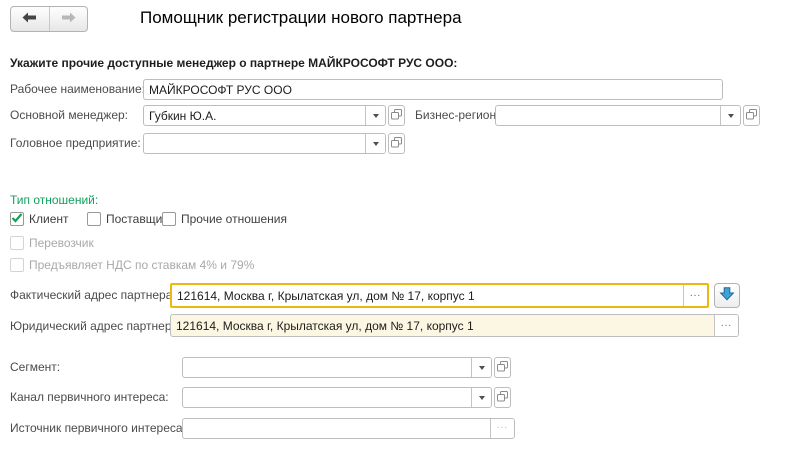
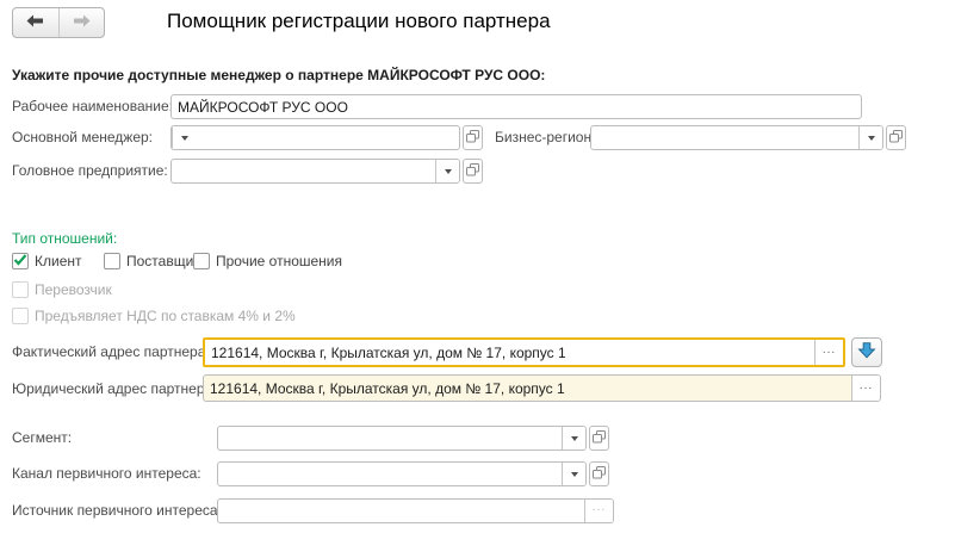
  Помощник регистрации нового партнера
  Укажите прочие доступные менеджер о партнере МАЙКРОСОФТ РУС ООО:
  Рабочее наименование
  МАЙКРОСОФТ РУС ООО
  Основной менеджер:
- Губкин Ю.А.
  Бизнес-регион
  Головное предприятие:
  Тип отношений:
  Клиент
  Поставщи
  Прочие отношения
  Перевозчик
- Предъявляет НДС по ставкам 4% и 79%
+ Предъявляет НДС по ставкам 4% и 2%
  Фактический адрес партнер
  121614, Москва г, Крылатская ул, дом № 17, корпус 1
  ...
  Юридический адрес партнер
  121614, Москва г, Крылатская ул, дом № 17, корпус 1
  ...
  Сегмент:
  Канал первичного интереса:
  Источник первичного интереса
  ...
